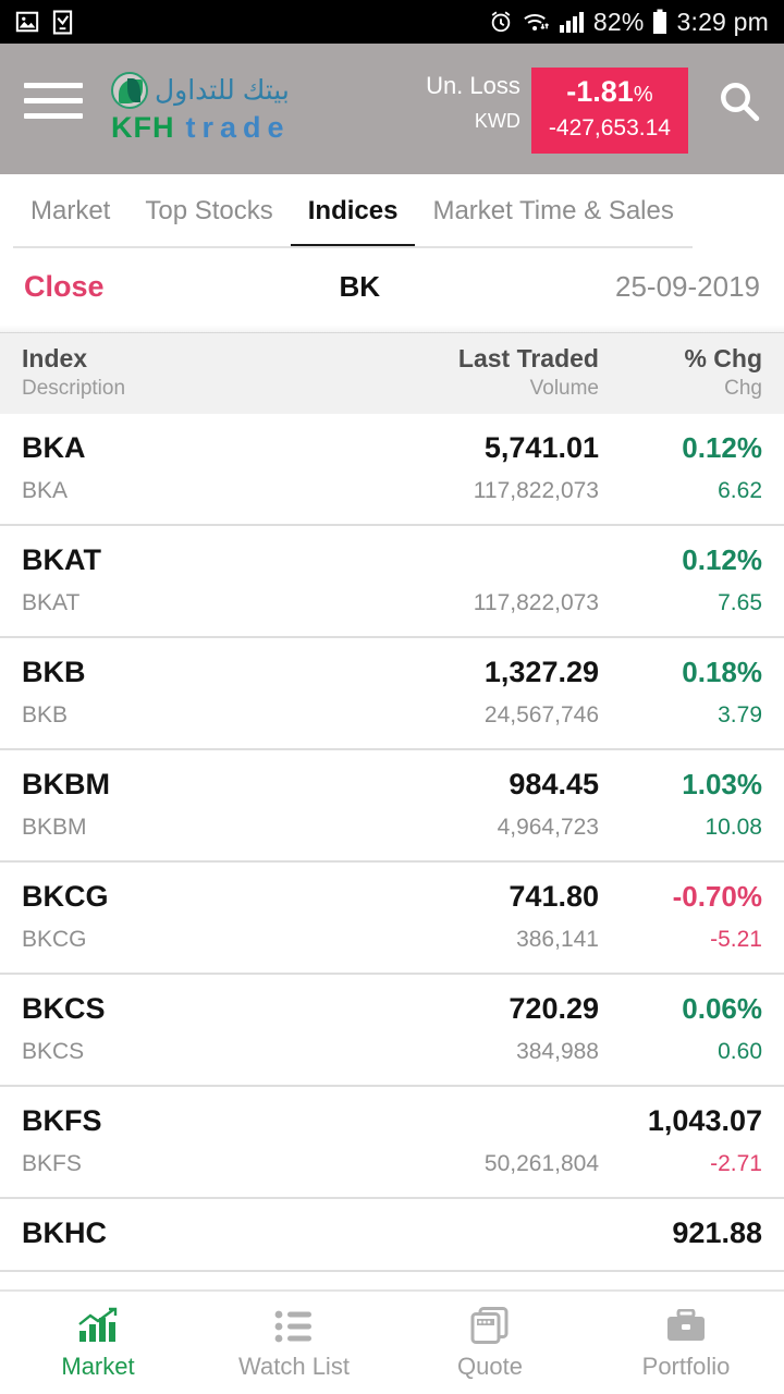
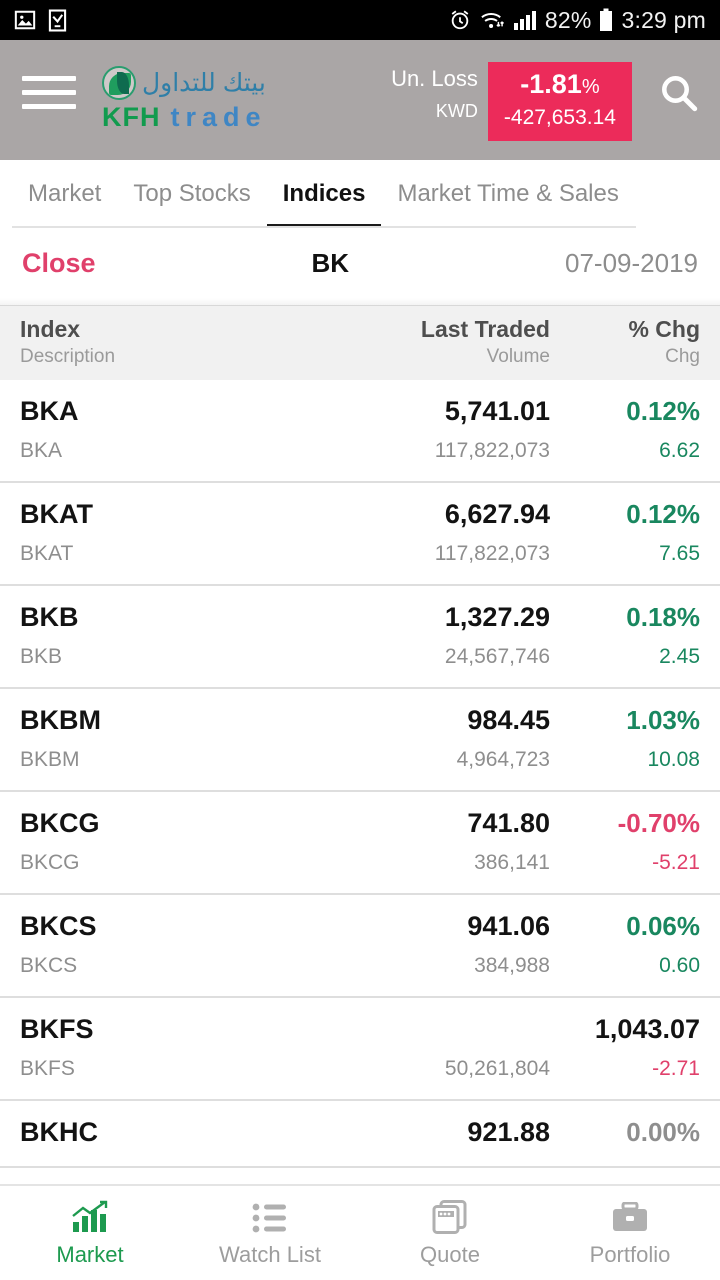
  82%
  3:29 pm
  بيتك للتداول
  KFH trade
  Un. Loss
  KWD
  -1.81%
  -427,653.14
  Market
  Top Stocks
  Indices
  Market Time & Sales
  Close
  BK
- 25-09-2019
+ 07-09-2019
  Index
  Last Traded
  % Chg
  Description
  Volume
  Chg
  BKA
  5,741.01
  0.12%
  BKA
  117,822,073
  6.62
  BKAT
+ 6,627.94
  0.12%
  BKAT
  117,822,073
  7.65
  BKB
  1,327.29
  0.18%
  BKB
  24,567,746
- 3.79
+ 2.45
  BKBM
  984.45
  1.03%
  BKBM
  4,964,723
  10.08
  BKCG
  741.80
  -0.70%
  BKCG
  386,141
  -5.21
  BKCS
- 720.29
+ 941.06
  0.06%
  BKCS
  384,988
  0.60
  BKFS
  1,043.07
  BKFS
  50,261,804
  -2.71
  BKHC
  921.88
+ 0.00%
  Market
  Watch List
  Quote
  Portfolio
